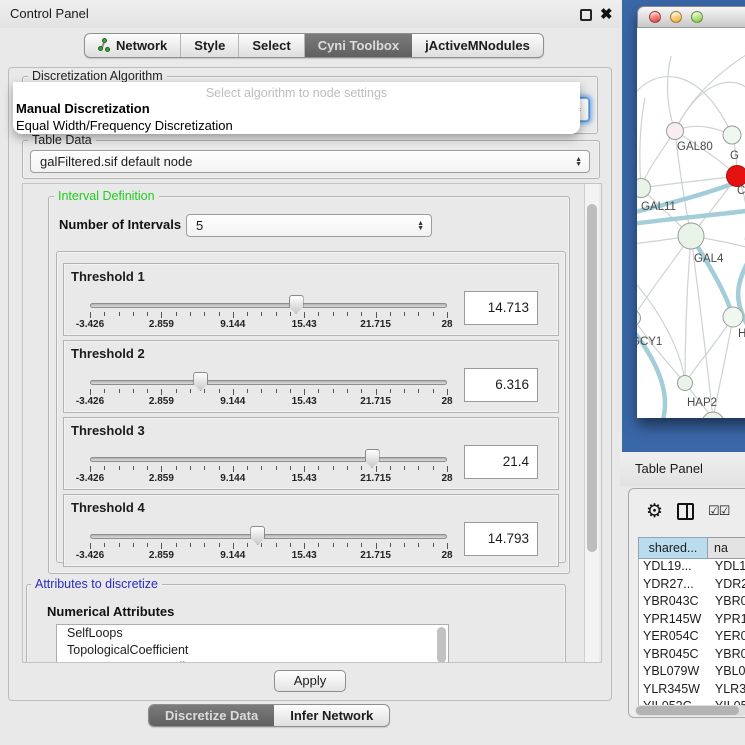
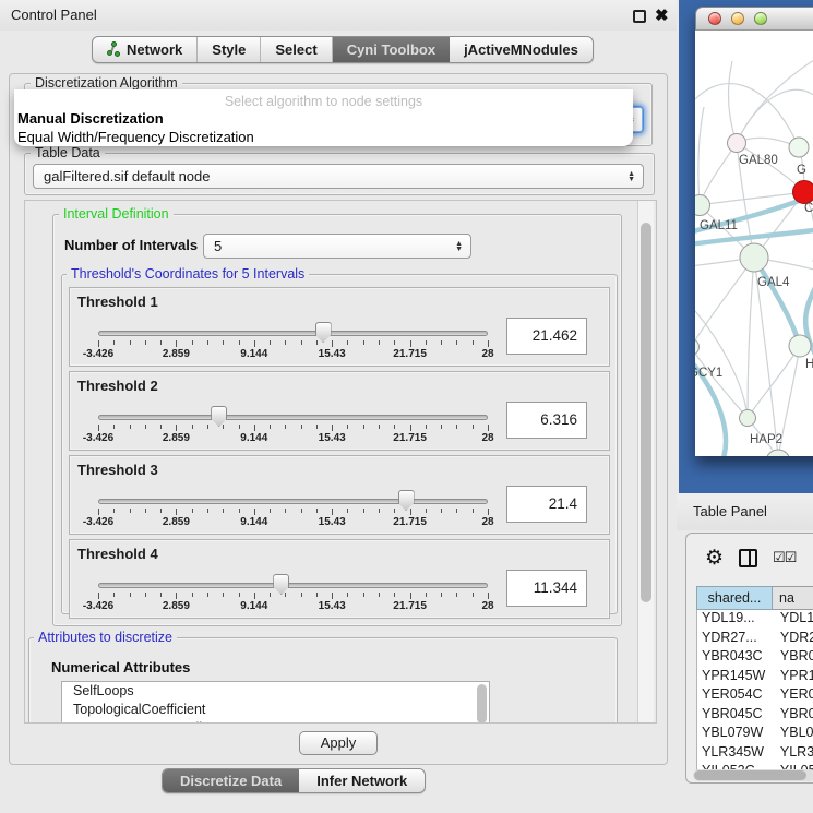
  Control Panel
  ✖
  Network
  Style
  Select
  Cyni Toolbox
  jActiveMNodules
  Discretization Algorithm
  Select algorithm to node settings
  Manual Discretization
  Equal Width/Frequency Discretization
  Table Data
  galFiltered.sif default node
  Interval Definition
  Number of Intervals
  5
+ Threshold's Coordinates for 5 Intervals
  Threshold 1
- 14.713
+ 21.462
  -3.426
  2.859
  9.144
  15.43
  21.715
  28
  Threshold 2
  6.316
  -3.426
  2.859
  9.144
  15.43
  21.715
  28
  Threshold 3
  21.4
  -3.426
  2.859
  9.144
  15.43
  21.715
  28
  Threshold 4
- 14.793
+ 11.344
  -3.426
  2.859
  9.144
  15.43
  21.715
  28
  Attributes to discretize
  Numerical Attributes
  SelfLoops
  TopologicalCoefficient
  Apply
  Discretize Data
  Infer Network
  GAL80
  G
  C
  GAL11
  GAL4
  CY1
  H
  HAP2
  Table Panel
  ⚙
  ☑☑
  shared...
  na
  YDL19...
  YDL1
  YDR27...
  YBR043C
  YBR0
  YPR145W
  YPR1
  YER054C
  YER0
  YBR045C
  YBR0
  YBL079W
  YBL0
  YLR345W
  YLR3
